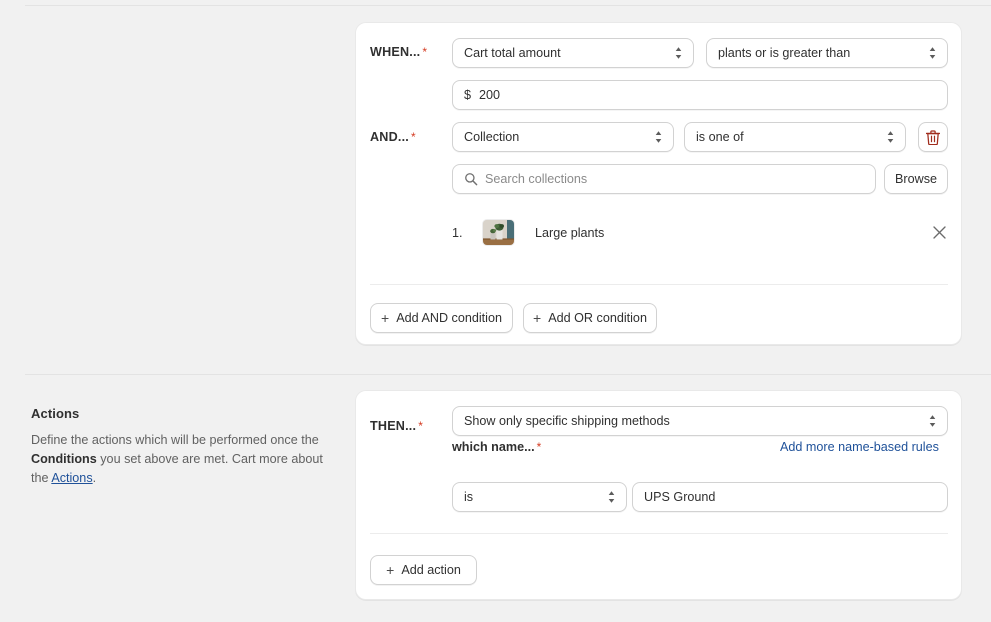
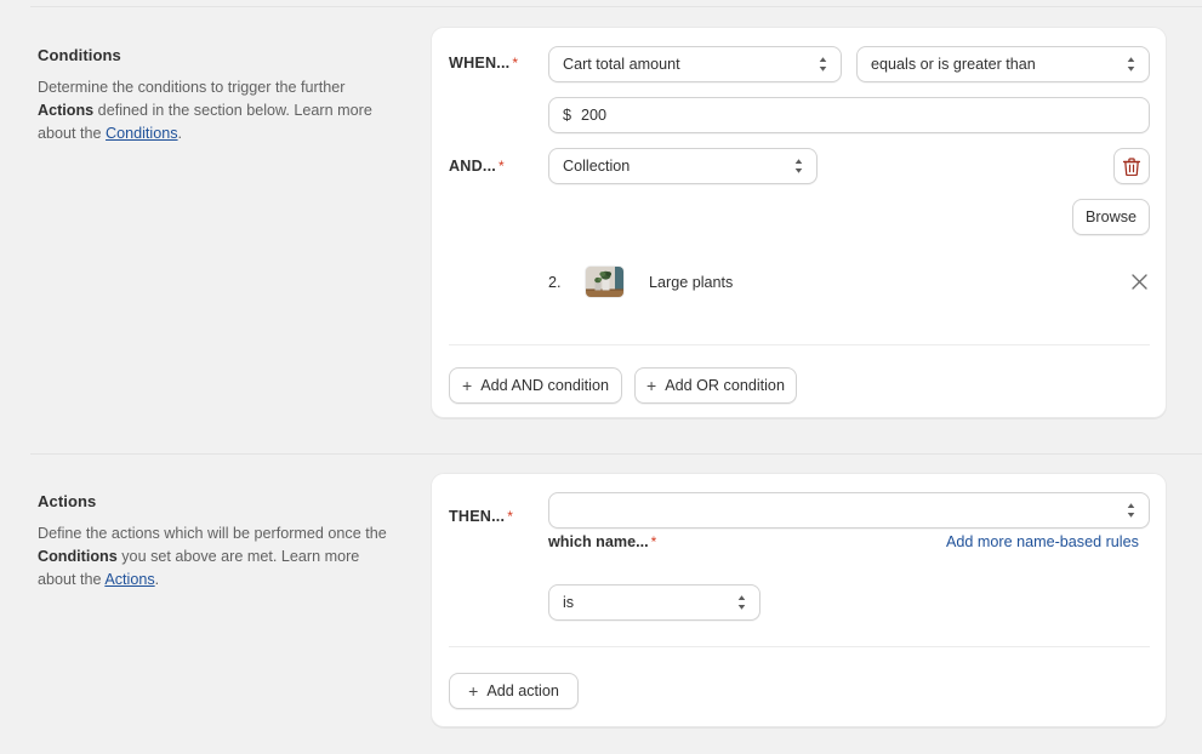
+ Conditions
+ Determine the conditions to trigger the further Actions defined in the section below. Learn more about the Conditions.
  WHEN... *
  Cart total amount
- plants or is greater than
+ equals or is greater than
  $
  200
  AND... *
  Collection
- is one of
- Search collections
  Browse
- 1.
+ 2.
  Large plants
  +
  Add AND condition
  +
  Add OR condition
  Actions
- Define the actions which will be performed once the Conditions you set above are met. Cart more about the Actions.
+ Define the actions which will be performed once the Conditions you set above are met. Learn more about the Actions.
  THEN... *
- Show only specific shipping methods
  which name... *
  Add more name-based rules
  is
- UPS Ground
  +
  Add action
